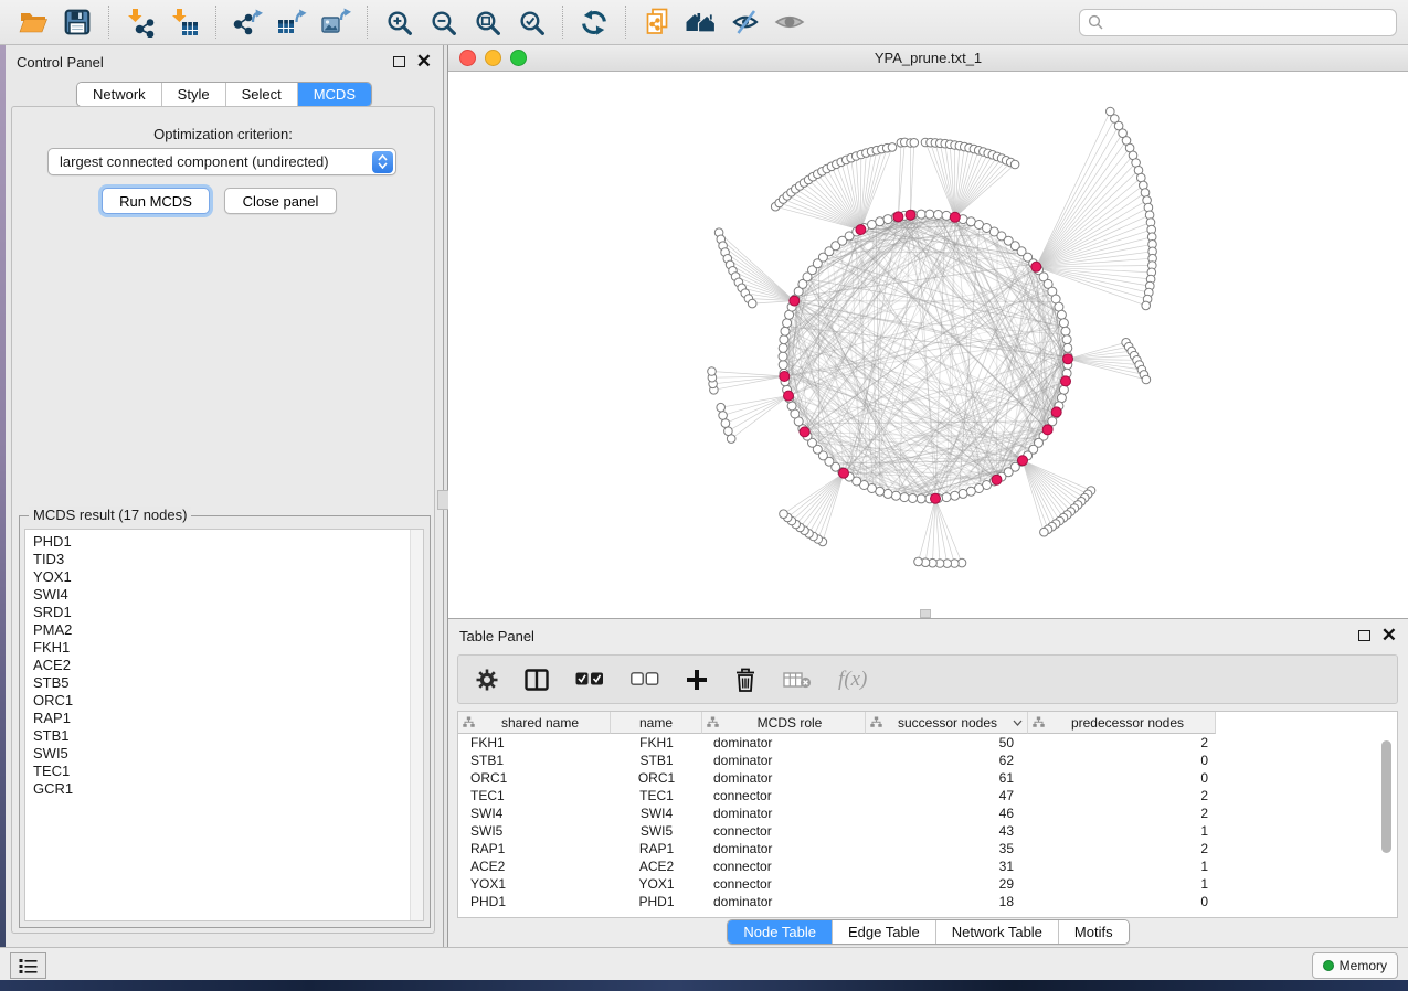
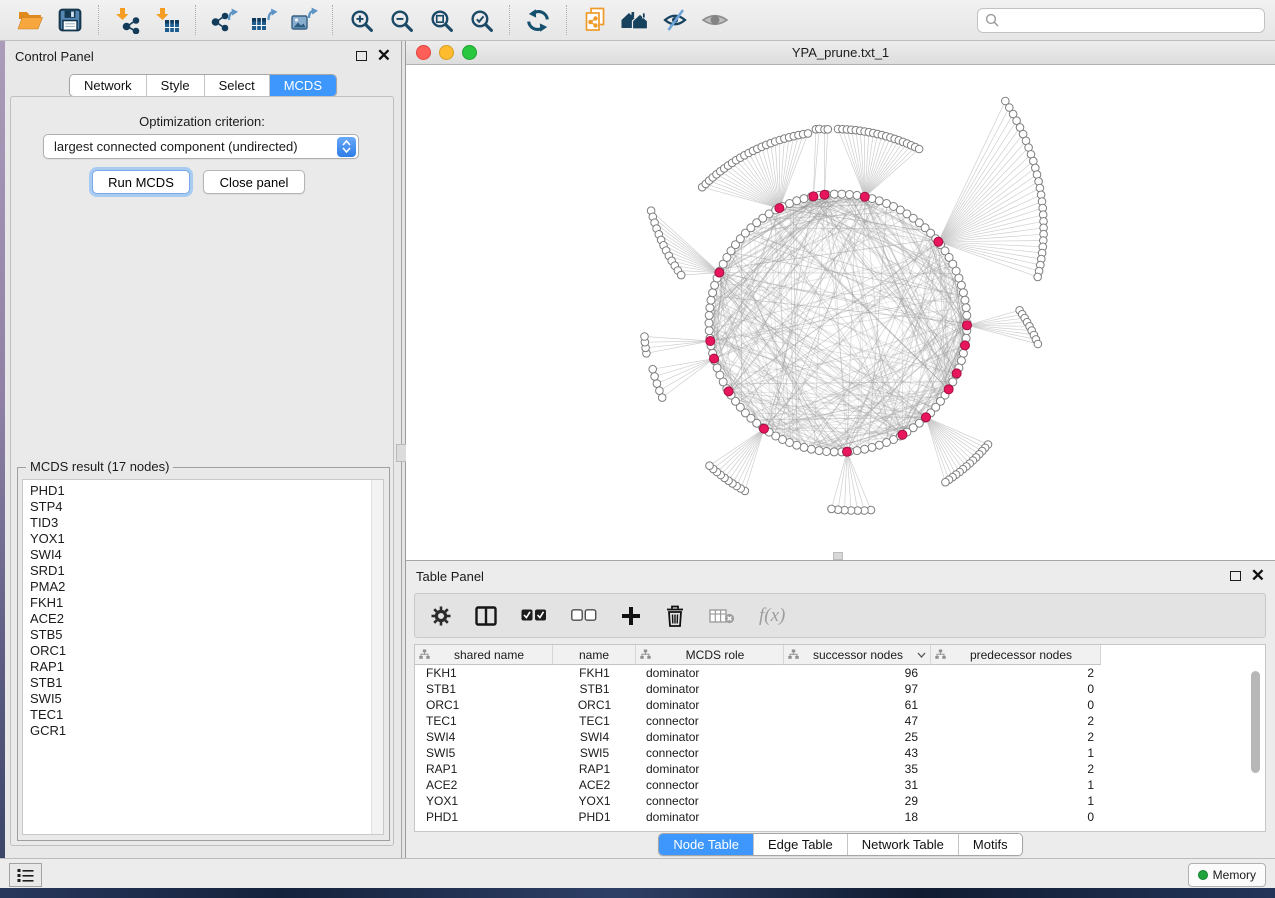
  Control Panel
  ✕
  Network
  Style
  Select
  MCDS
  Optimization criterion:
  largest connected component (undirected)
  Run MCDS
  Close panel
  MCDS result (17 nodes)
  PHD1
+ STP4
  TID3
  YOX1
  SWI4
  SRD1
  PMA2
  FKH1
  ACE2
  STB5
  ORC1
  RAP1
  STB1
  SWI5
  TEC1
  GCR1
  YPA_prune.txt_1
  Table Panel
  ✕
  f(x)
  shared name
  name
  MCDS role
  successor nodes
  predecessor nodes
  FKH1
  FKH1
  dominator
- 50
+ 96
  2
  STB1
  STB1
  dominator
- 62
+ 97
  0
  ORC1
  ORC1
  dominator
  61
  0
  TEC1
  TEC1
  connector
  47
  2
  SWI4
  SWI4
  dominator
- 46
+ 25
  2
  SWI5
  SWI5
  connector
  43
  1
  RAP1
  RAP1
  dominator
  35
  2
  ACE2
  ACE2
  connector
  31
  1
  YOX1
  YOX1
  connector
  29
  1
  PHD1
  PHD1
  dominator
  18
  0
  Node Table
  Edge Table
  Network Table
  Motifs
  Memory
